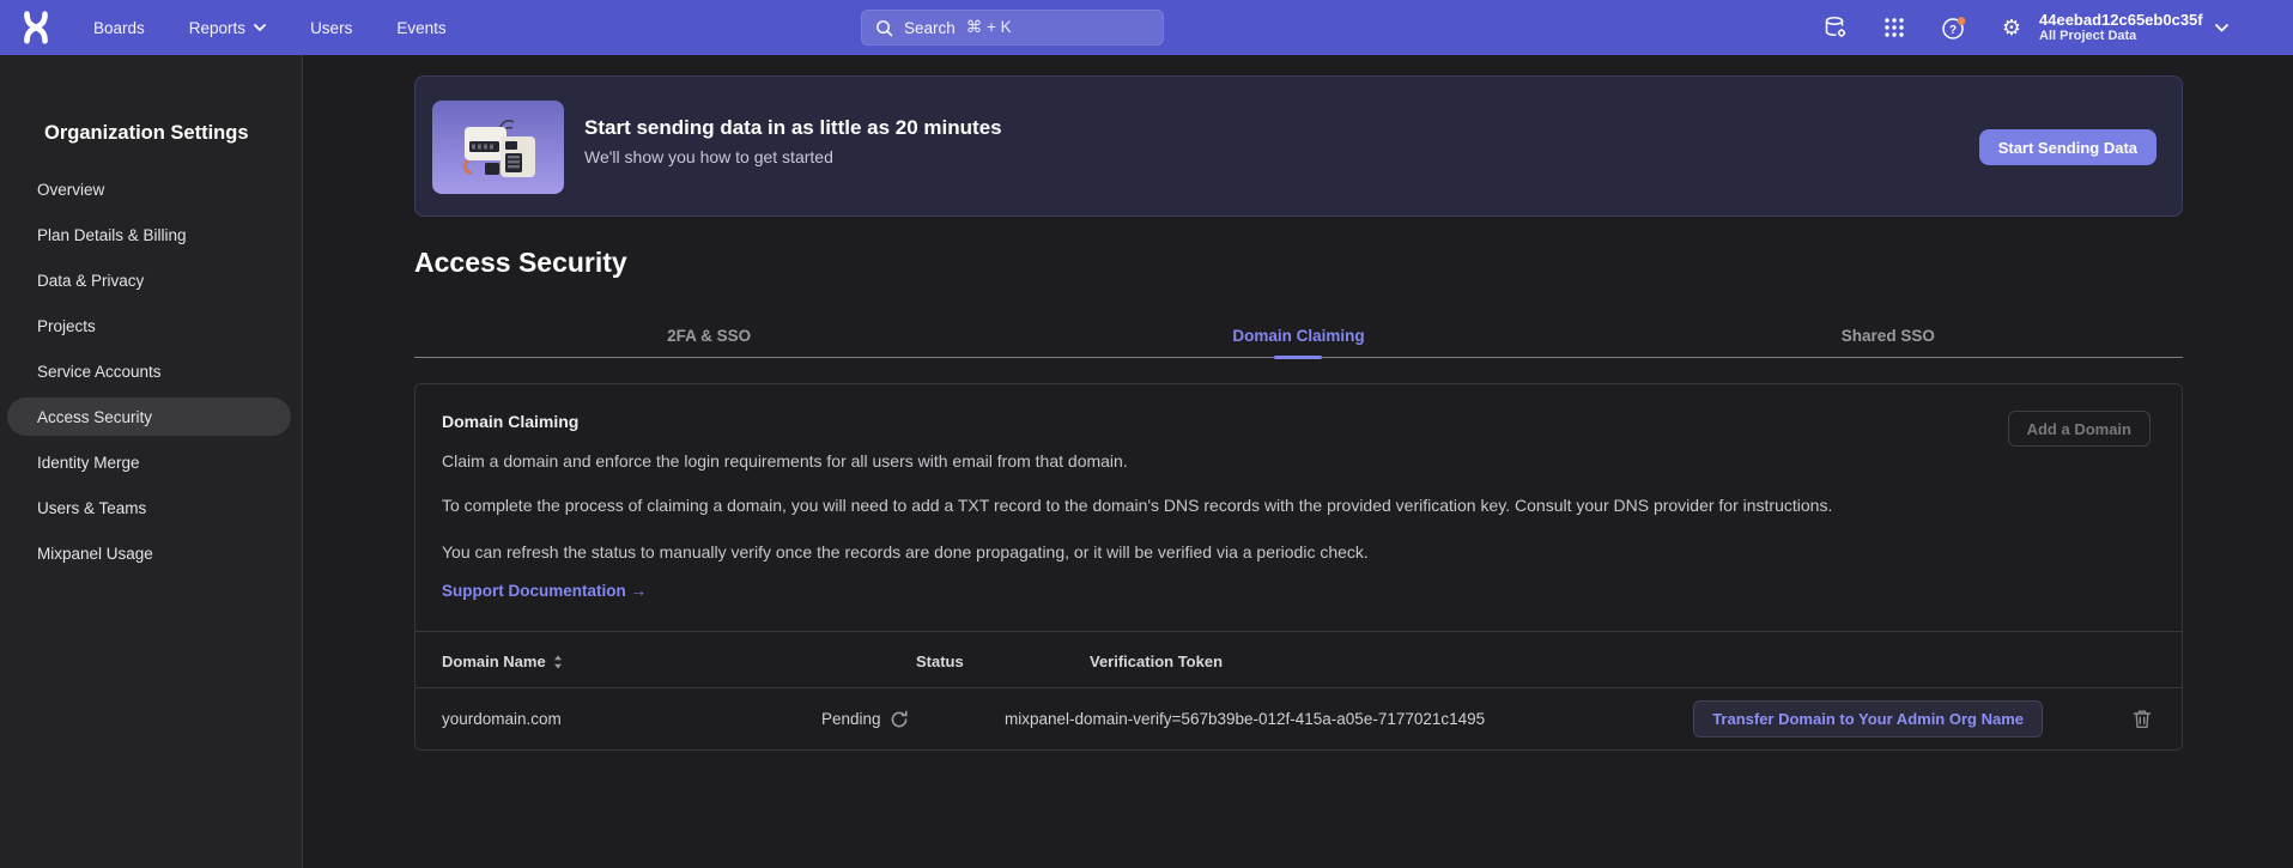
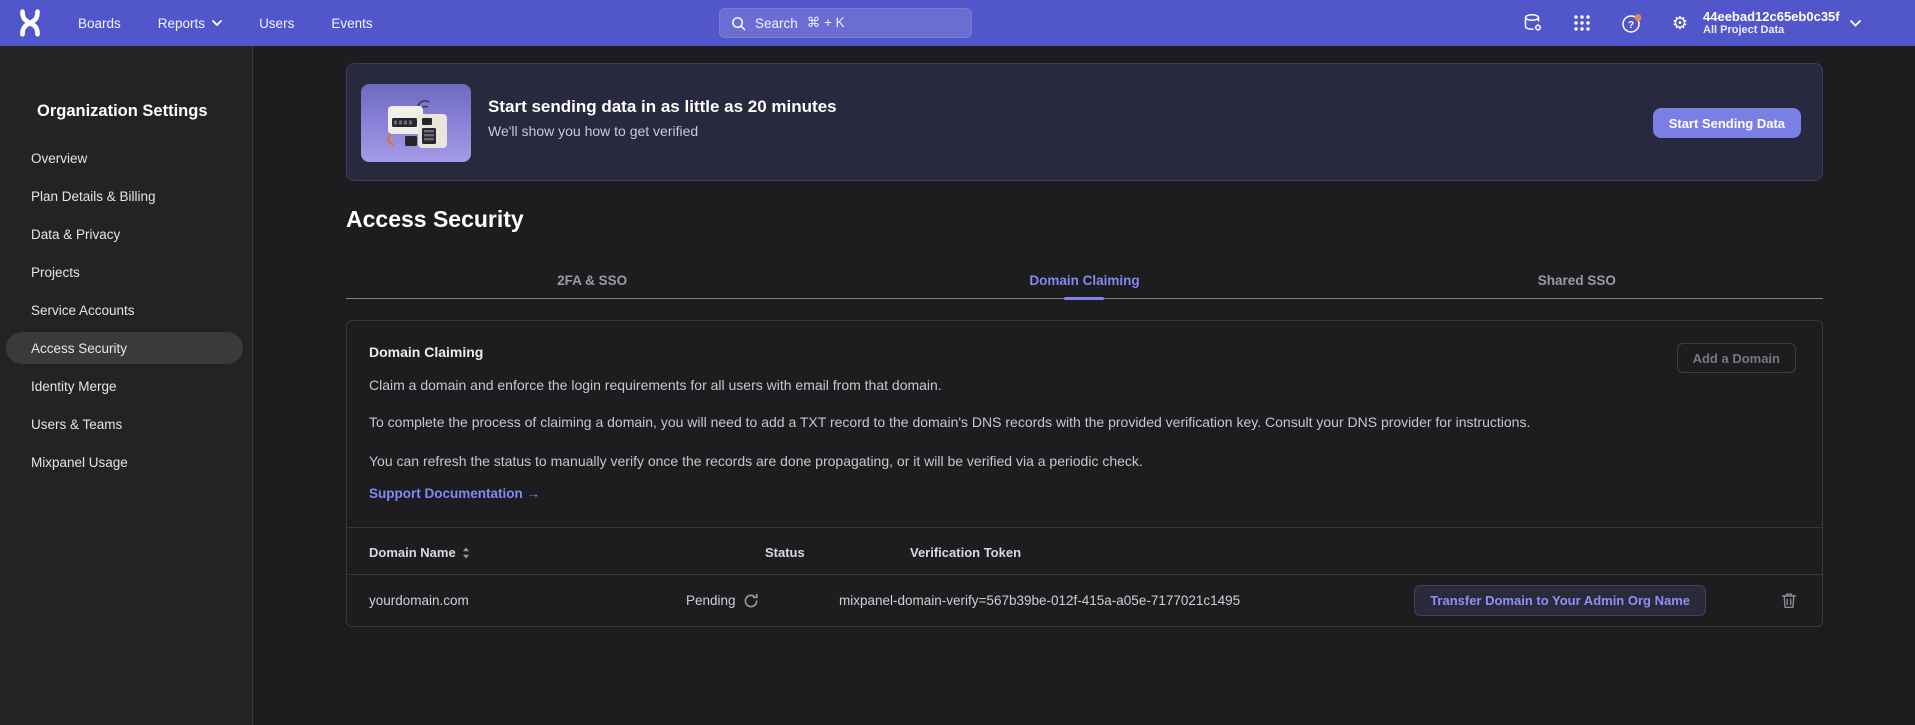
  Boards
  Reports
  Users
  Events
  Search
  ⌘ + K
  ?
  ⚙
  44eebad12c65eb0c35f
  All Project Data
  Organization Settings
  Overview
  Plan Details & Billing
  Data & Privacy
  Projects
  Service Accounts
  Access Security
  Identity Merge
  Users & Teams
  Mixpanel Usage
  Start sending data in as little as 20 minutes
- We'll show you how to get started
+ We'll show you how to get verified
  Start Sending Data
  Access Security
  2FA & SSO
  Domain Claiming
  Shared SSO
  Domain Claiming
  Add a Domain
  Claim a domain and enforce the login requirements for all users with email from that domain.
  To complete the process of claiming a domain, you will need to add a TXT record to the domain's DNS records with the provided verification key. Consult your DNS provider for instructions.
  You can refresh the status to manually verify once the records are done propagating, or it will be verified via a periodic check.
  Support Documentation →
  Domain Name
  Status
  Verification Token
  yourdomain.com
  Pending
  mixpanel-domain-verify=567b39be-012f-415a-a05e-7177021c1495
  Transfer Domain to Your Admin Org Name
